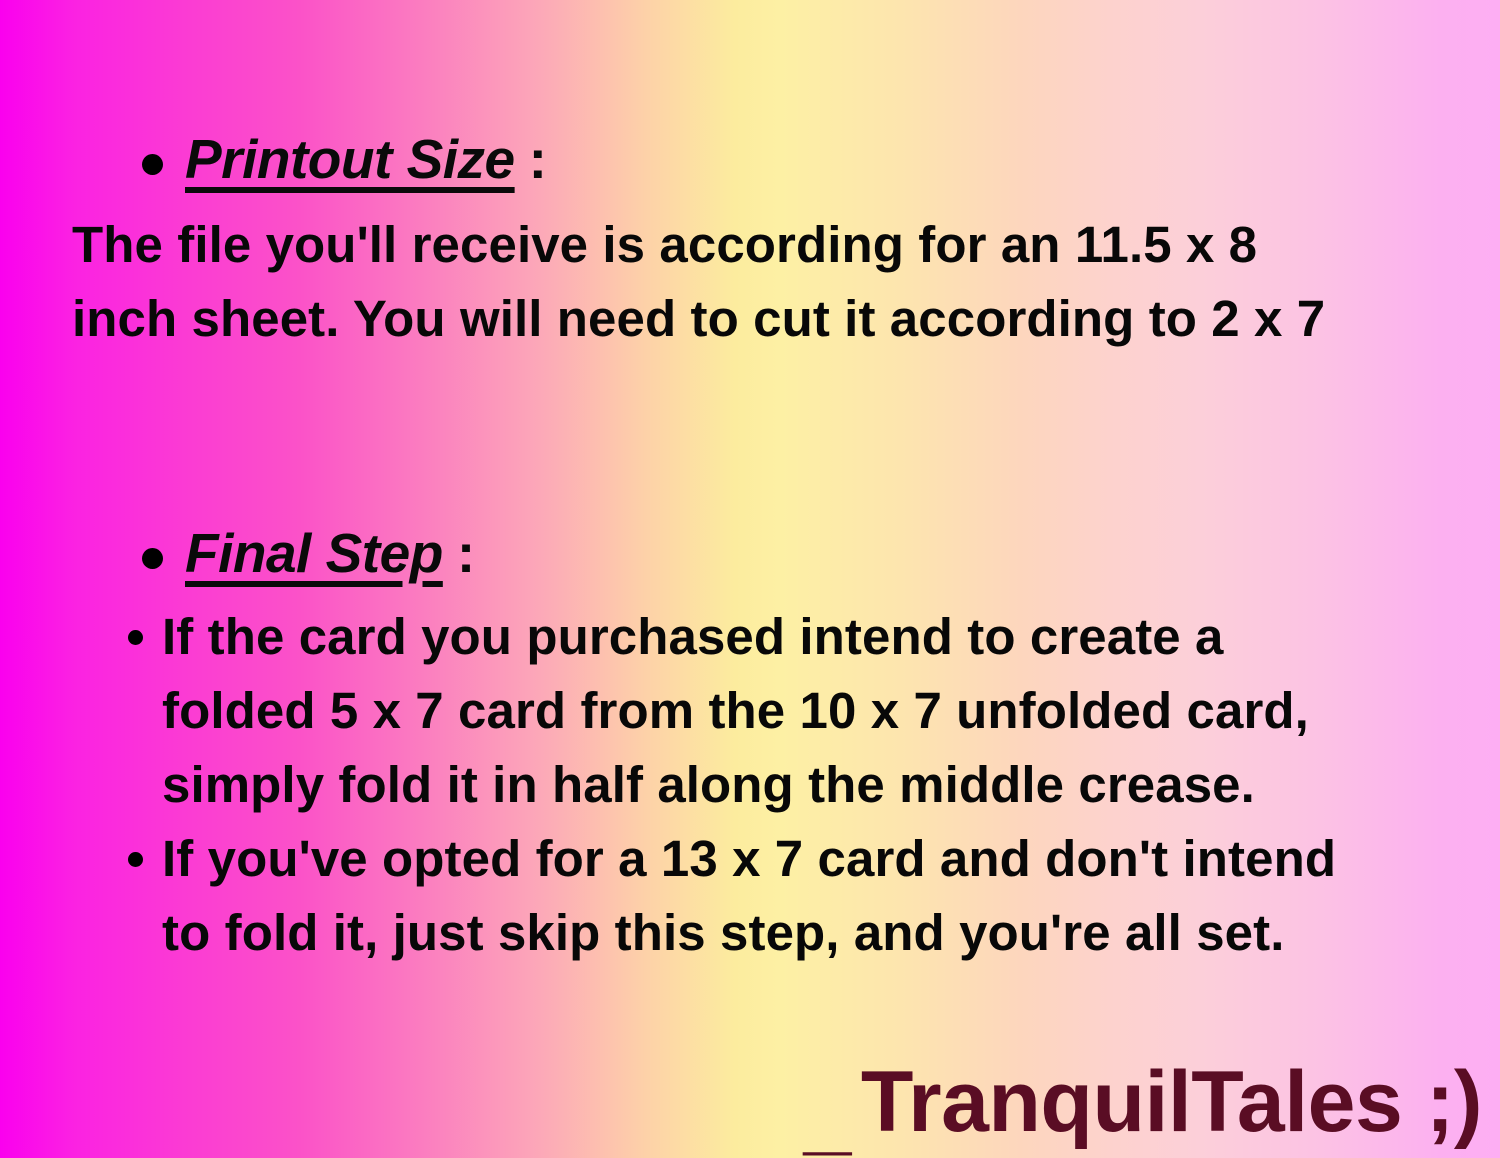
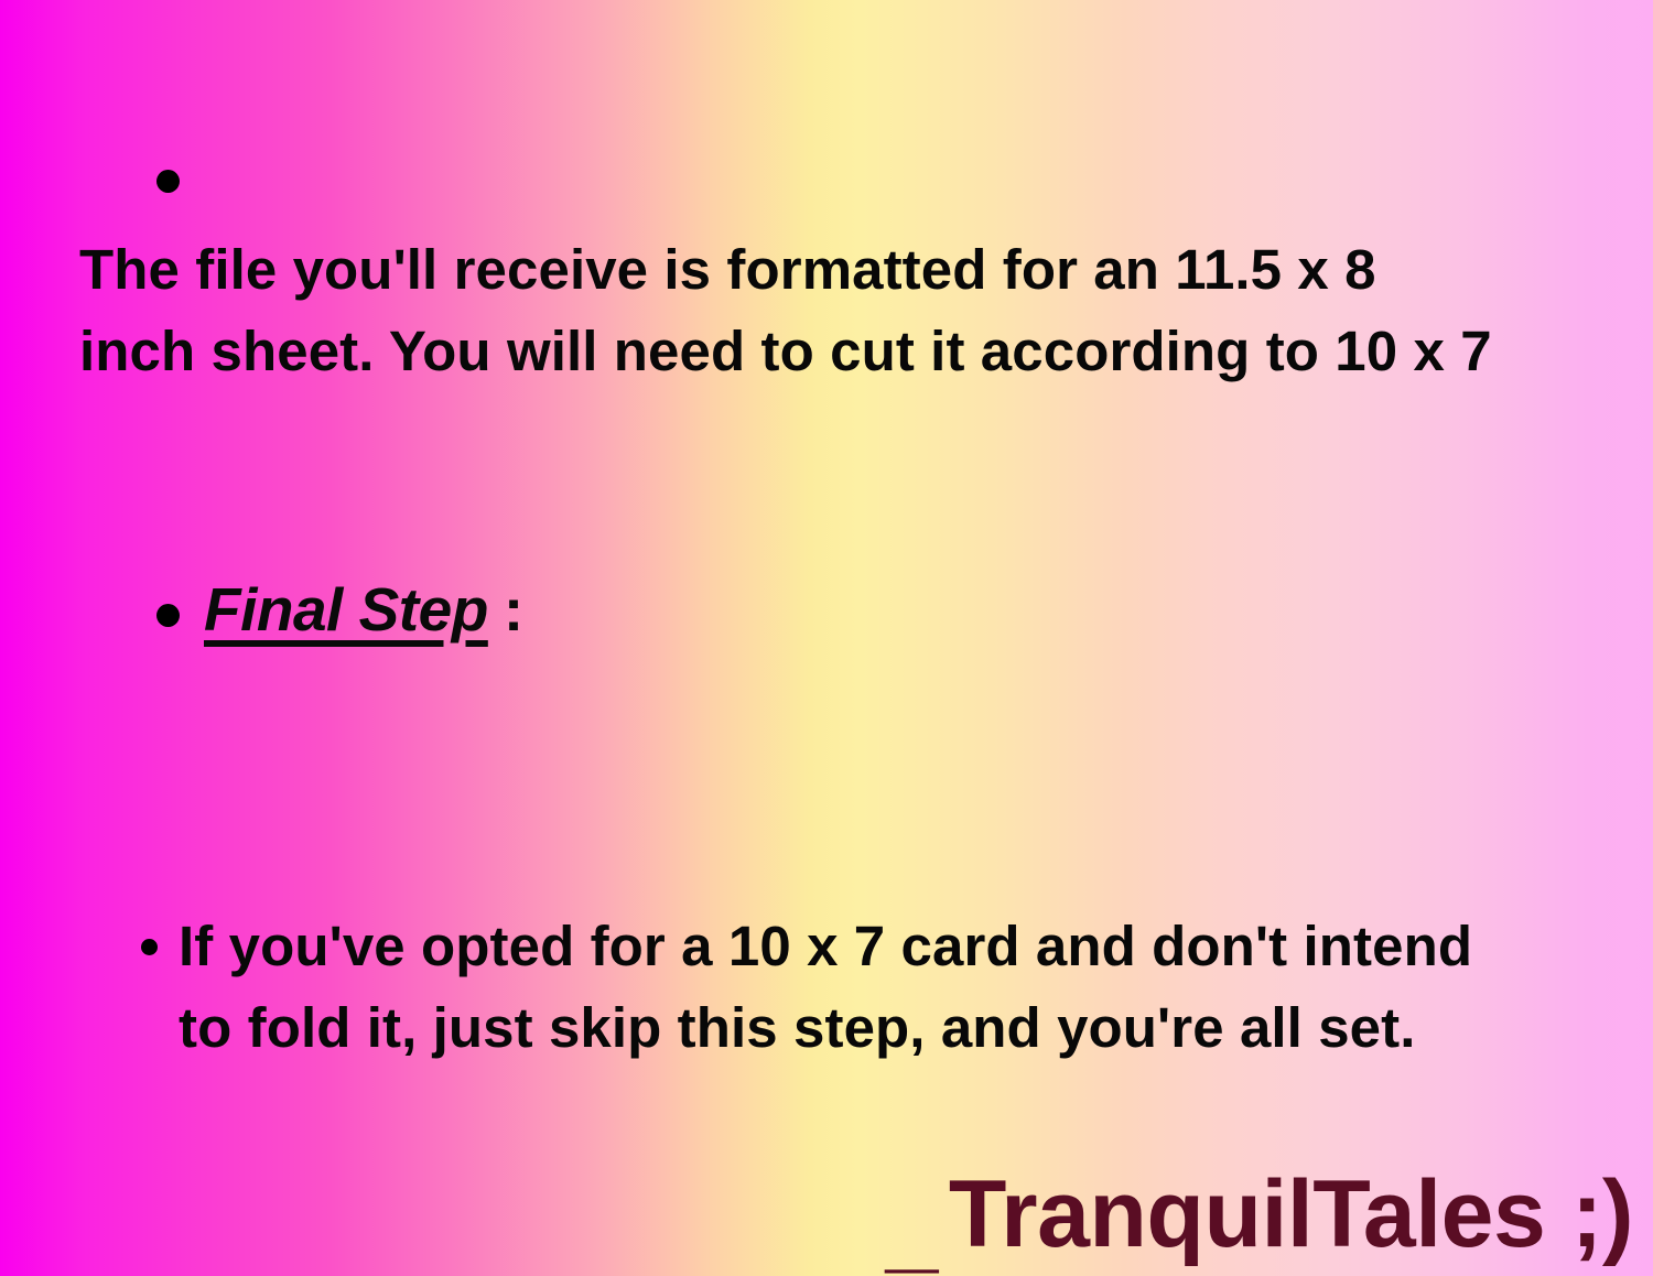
- Printout Size :
- The file you'll receive is according for an 11.5 x 8
+ The file you'll receive is formatted for an 11.5 x 8
- inch sheet. You will need to cut it according to 2 x 7
+ inch sheet. You will need to cut it according to 10 x 7
  Final Step :
- If the card you purchased intend to create a
- folded 5 x 7 card from the 10 x 7 unfolded card,
- simply fold it in half along the middle crease.
- If you've opted for a 13 x 7 card and don't intend
+ If you've opted for a 10 x 7 card and don't intend
  to fold it, just skip this step, and you're all set.
  _TranquilTales ;)
